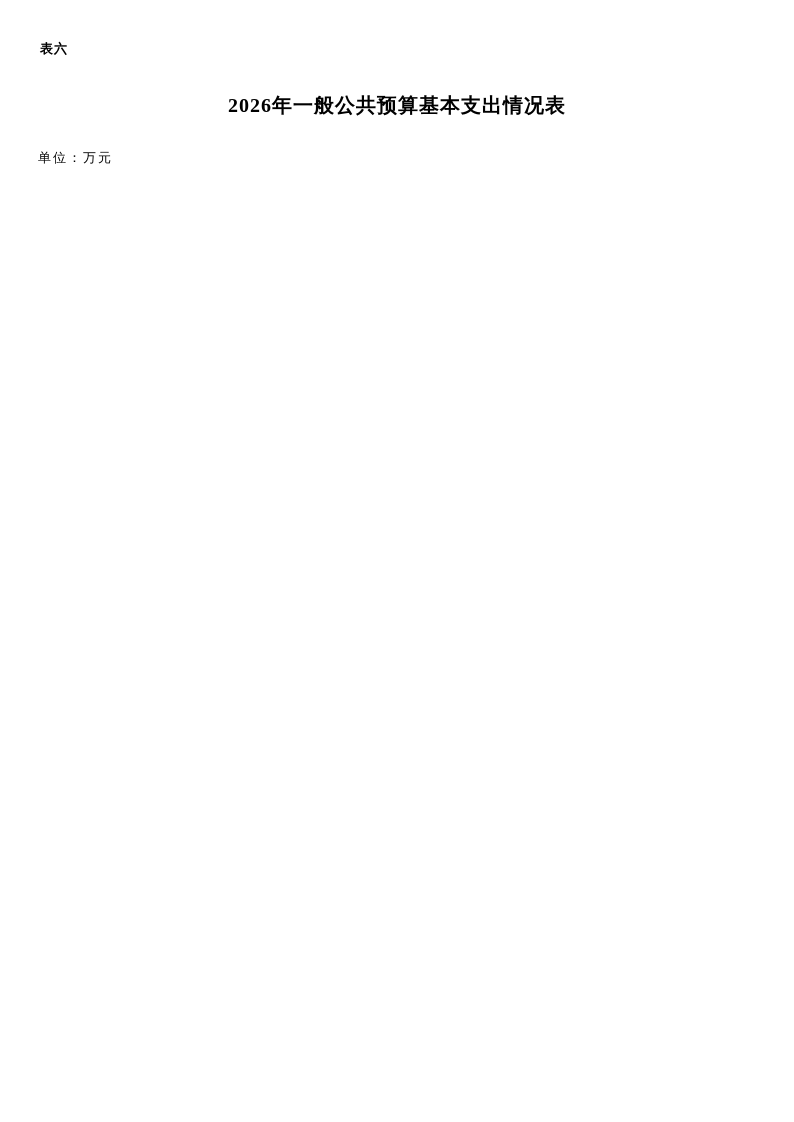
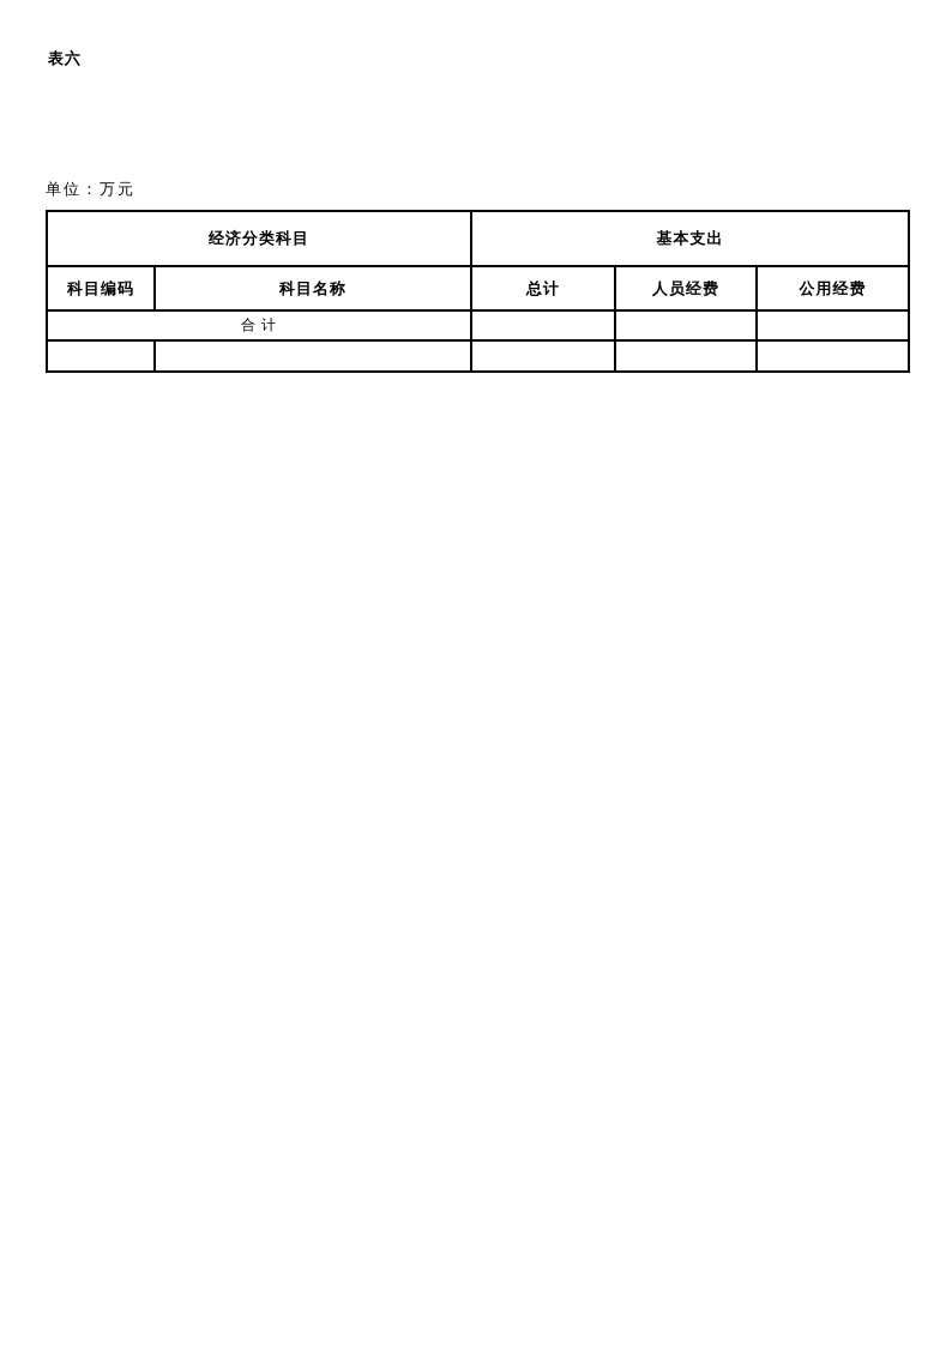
  表六
- 2026年一般公共预算基本支出情况表
  单位：万元
+ 经济分类科目	基本支出
+ 科目编码	科目名称	总计	人员经费	公用经费
+ 合 计
